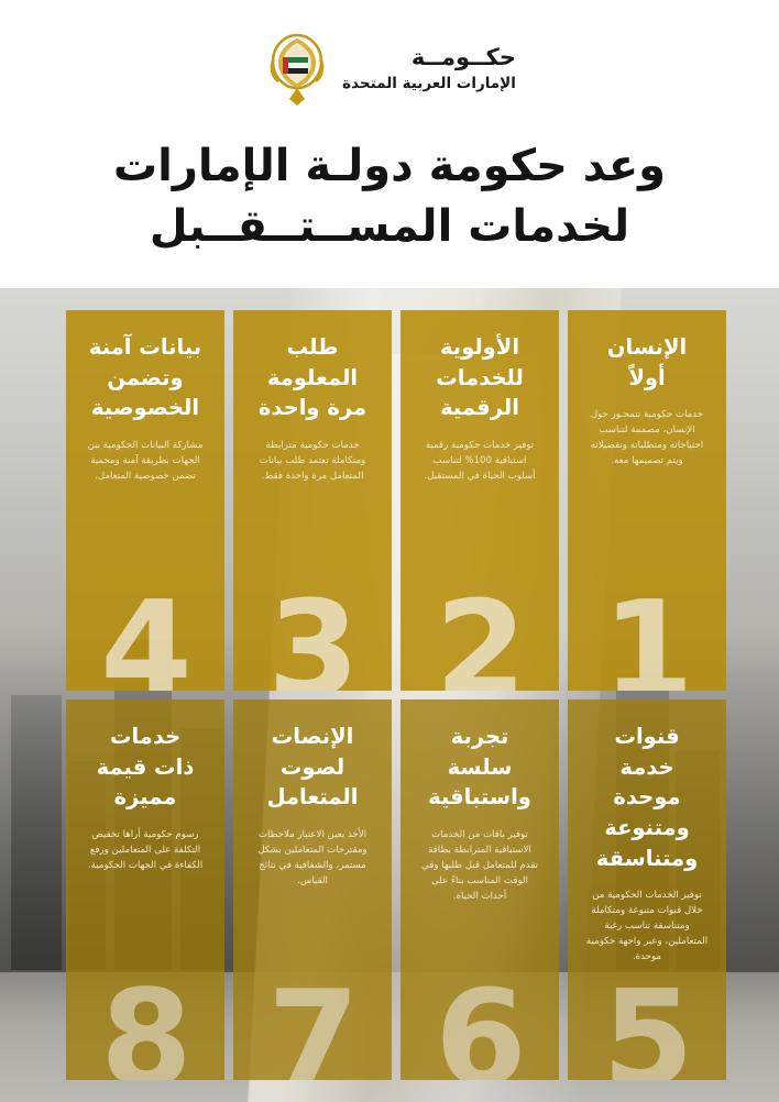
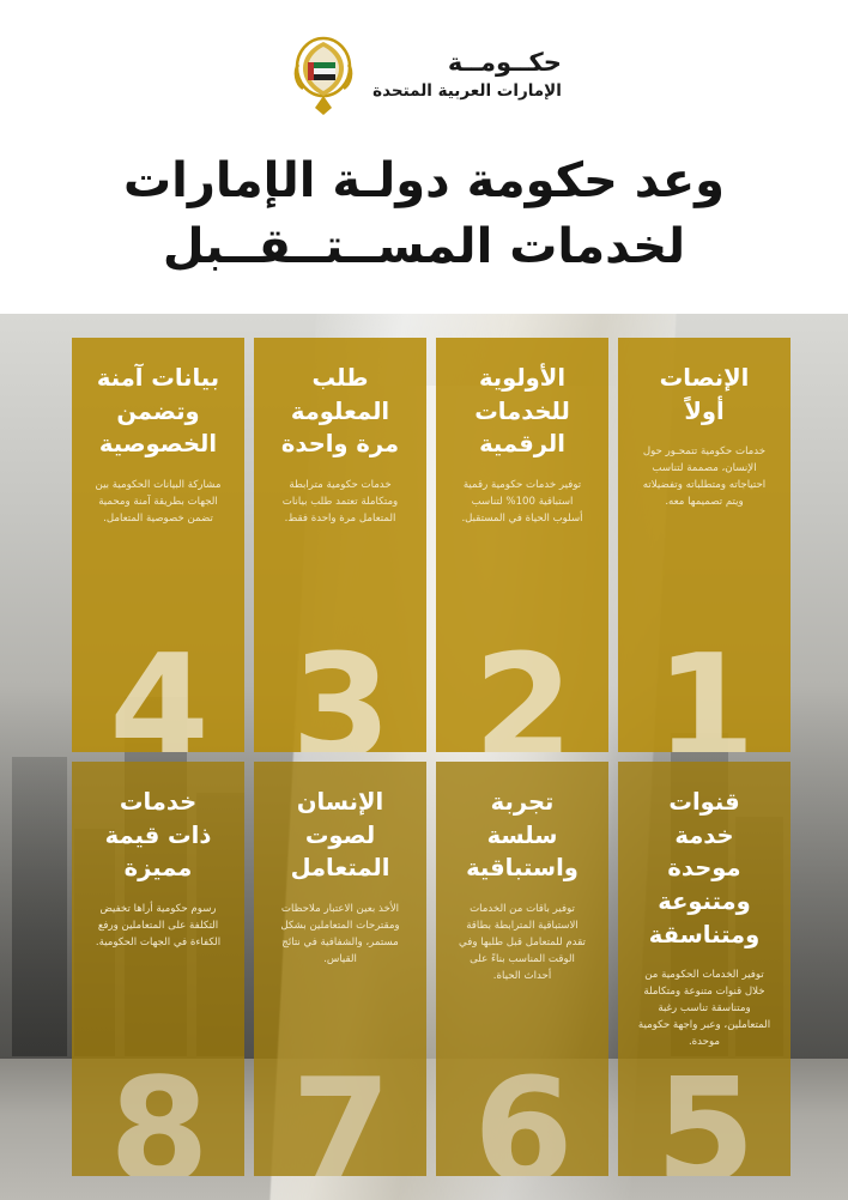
  حكــومــة
  الإمارات العربية المتحدة
  وعد حكومة دولـة الإمارات
  لخدمات المســتــقــبل
- الإنسان
+ الإنصات
  أولاً
  خدمات حكومية تتمحـور حول الإنسان، مصممة لتناسب احتياجاته ومتطلباته وتفضيلاته ويتم تصميمها معه.
  1
  الأولوية
  للخدمات
  الرقمية
  توفير خدمات حكومية رقمية استباقية 100% لتناسب أسلوب الحياة في المستقبل.
  2
  طلب
  المعلومة
  مرة واحدة
  خدمات حكومية مترابطة ومتكاملة تعتمد طلب بيانات المتعامل مرة واحدة فقط.
  3
  بيانات آمنة
  وتضمن
  الخصوصية
  مشاركة البيانات الحكومية بين الجهات بطريقة آمنة ومحمية تضمن خصوصية المتعامل.
  4
  قنوات خدمة
  موحدة
  ومتنوعة
  ومتناسقة
  توفير الخدمات الحكومية من خلال قنوات متنوعة ومتكاملة ومتناسقة تناسب رغبة المتعاملين، وعبر واجهة حكومية موحدة.
  5
  تجربة سلسة
  واستباقية
  توفير باقات من الخدمات الاستباقية المترابطة بطاقة تقدم للمتعامل قبل طلبها وفي الوقت المناسب بناءً على أحداث الحياة.
  6
- الإنصات
+ الإنسان
  لصوت
  المتعامل
  الأخذ بعين الاعتبار ملاحظات ومقترحات المتعاملين بشكل مستمر، والشفافية في نتائج القياس.
  7
  خدمات
  ذات قيمة
  مميزة
  رسوم حكومية أراها تخفيض التكلفة على المتعاملين ورفع الكفاءة في الجهات الحكومية.
  8
